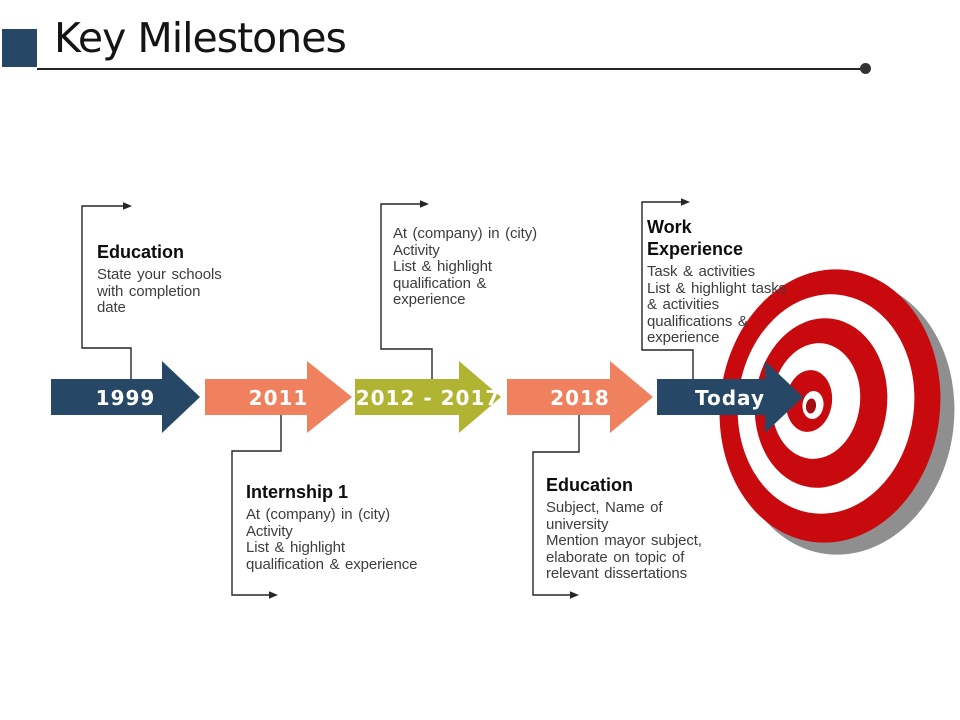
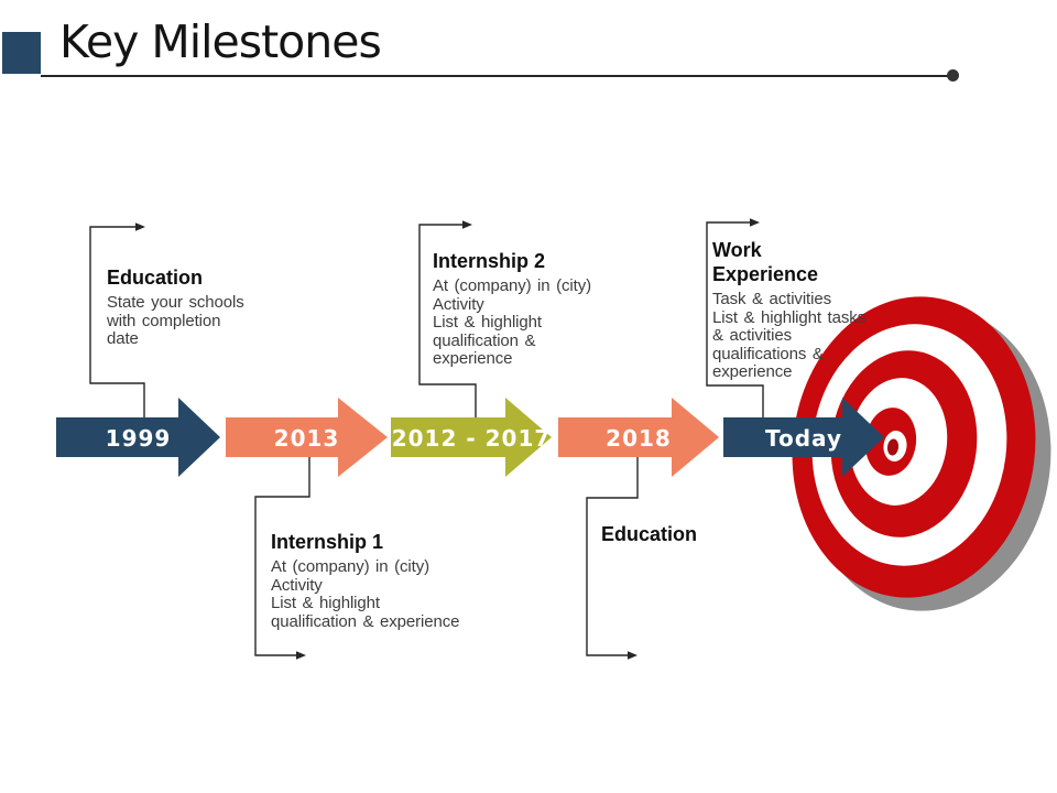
  Key Milestones
  1999
- 2011
+ 2013
  2012 - 2017
  2018
  Today
  Education
  State your schools
  with completion
  date
+ Internship 2
  At (company) in (city)
  Activity
  List & highlight
  qualification &
  experience
  Work
  Experience
  Task & activities
  List & highlight tasks
  & activities
  qualifications &
  experience
  Internship 1
  At (company) in (city)
  Activity
  List & highlight
  qualification & experience
  Education
- Subject, Name of
- university
- Mention mayor subject,
- elaborate on topic of
- relevant dissertations
